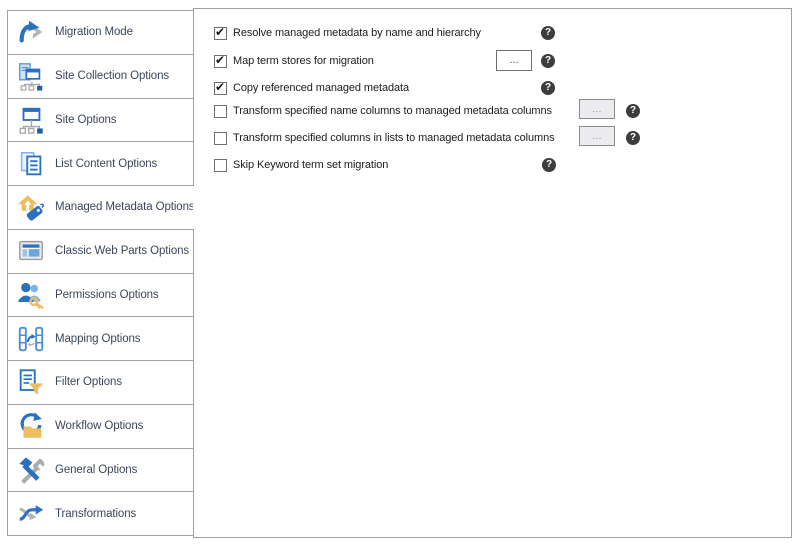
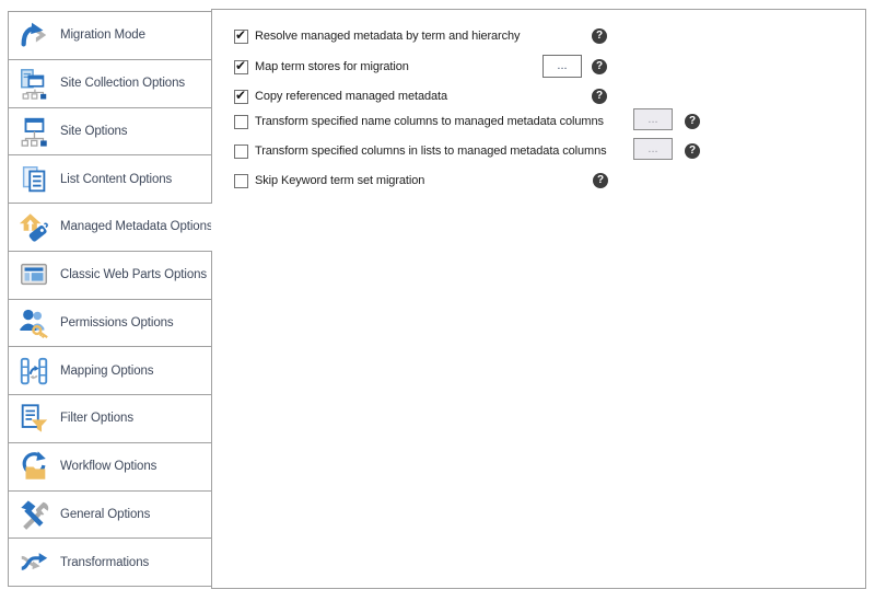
  Migration Mode
  Site Collection Options
  Site Options
  List Content Options
  Managed Metadata Options
  Classic Web Parts Options
  Permissions Options
  Mapping Options
  Filter Options
  Workflow Options
  General Options
  Transformations
- Resolve managed metadata by name and hierarchy
+ Resolve managed metadata by term and hierarchy
  ?
  Map term stores for migration
  ...
  ?
  Copy referenced managed metadata
  ?
  Transform specified name columns to managed metadata columns
  ...
  ?
  Transform specified columns in lists to managed metadata columns
  ...
  ?
  Skip Keyword term set migration
  ?
